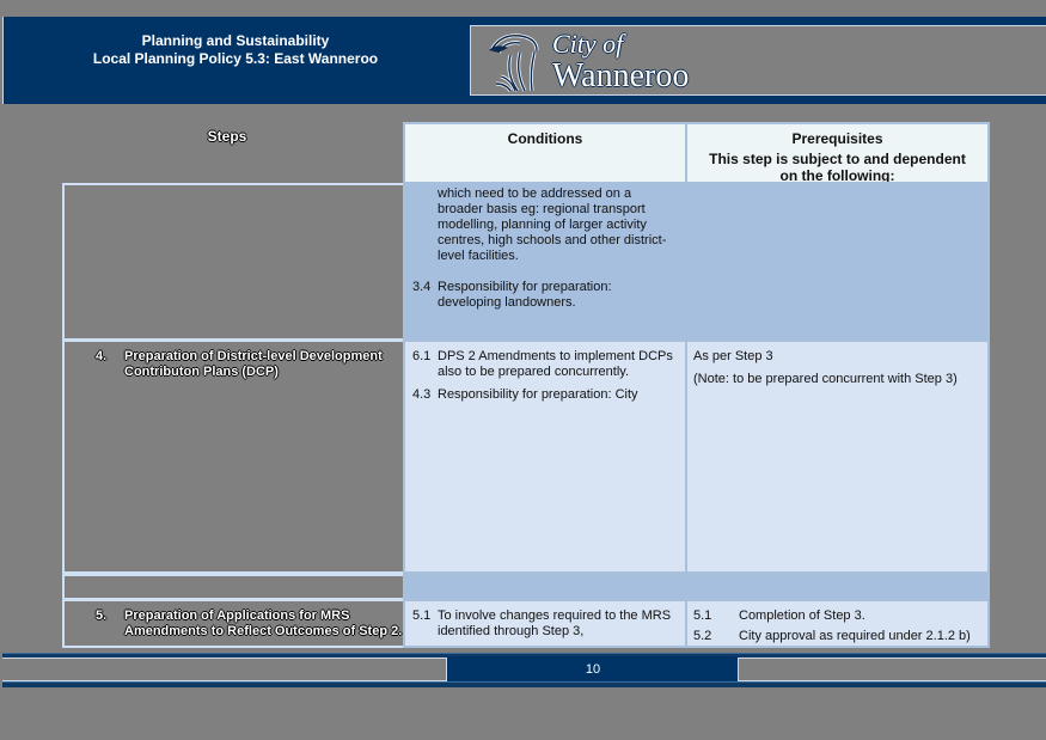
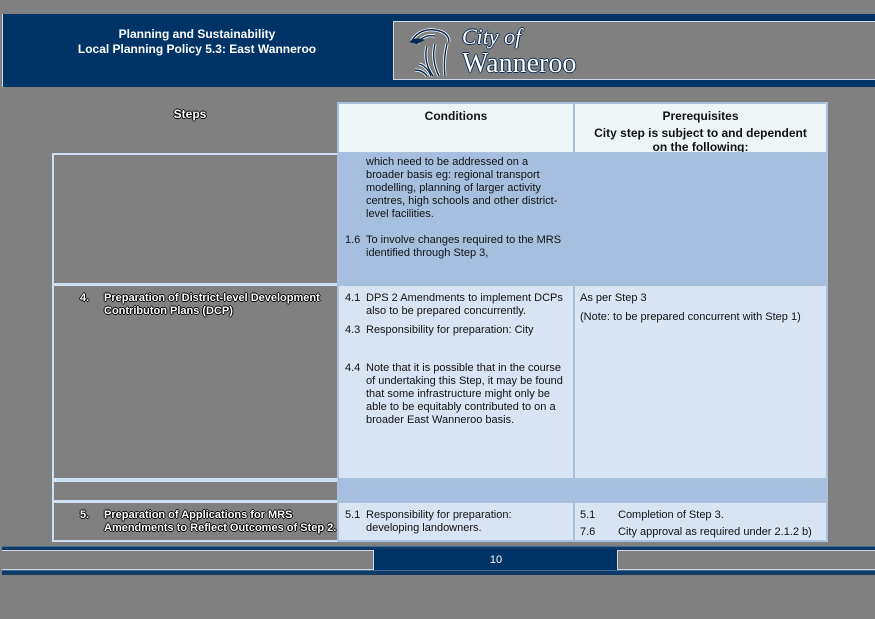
  Planning and Sustainability
  Local Planning Policy 5.3: East Wanneroo
  City of
  Wanneroo
  Steps
  Conditions
  Prerequisites
- This step is subject to and dependent on the following:
+ City step is subject to and dependent on the following:
  which need to be addressed on a broader basis eg: regional transport modelling, planning of larger activity centres, high schools and other district-level facilities.
- 3.4
+ 1.6
- Responsibility for preparation: developing landowners.
+ To involve changes required to the MRS identified through Step 3,
  4.
  Preparation of District-level Development Contributon Plans (DCP)
- 6.1
+ 4.1
  DPS 2 Amendments to implement DCPs also to be prepared concurrently.
  4.3
  Responsibility for preparation: City
+ 4.4
+ Note that it is possible that in the course of undertaking this Step, it may be found that some infrastructure might only be able to be equitably contributed to on a broader East Wanneroo basis.
  As per Step 3
- (Note: to be prepared concurrent with Step 3)
+ (Note: to be prepared concurrent with Step 1)
  5.
  Preparation of Applications for MRS Amendments to Reflect Outcomes of Step 2.
  5.1
- To involve changes required to the MRS identified through Step 3,
+ Responsibility for preparation: developing landowners.
  5.1
  Completion of Step 3.
- 5.2
+ 7.6
  City approval as required under 2.1.2 b)
  10
